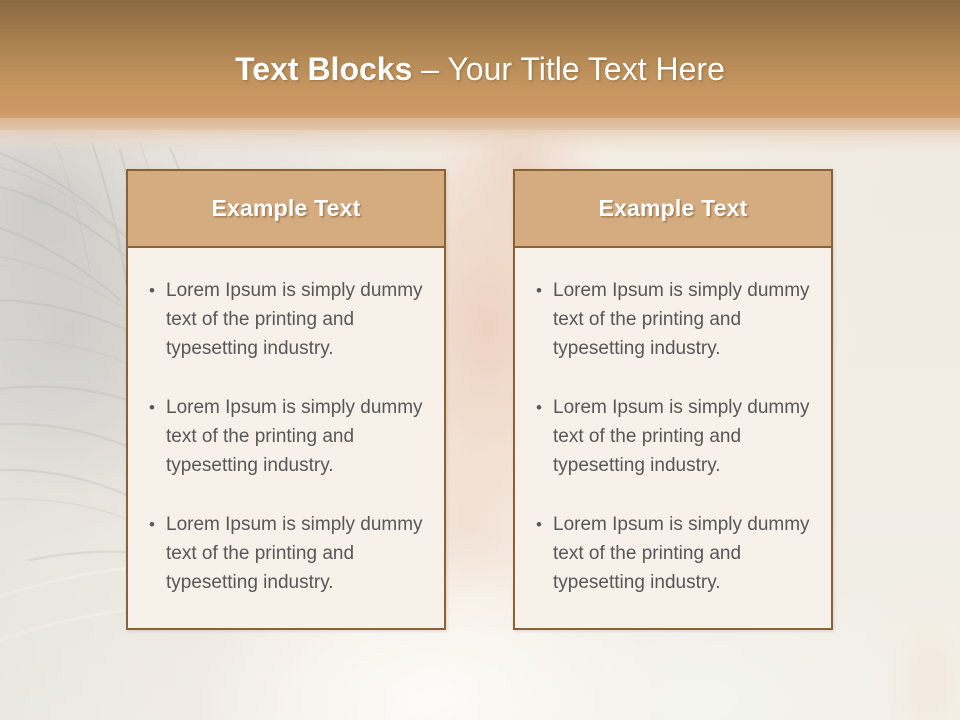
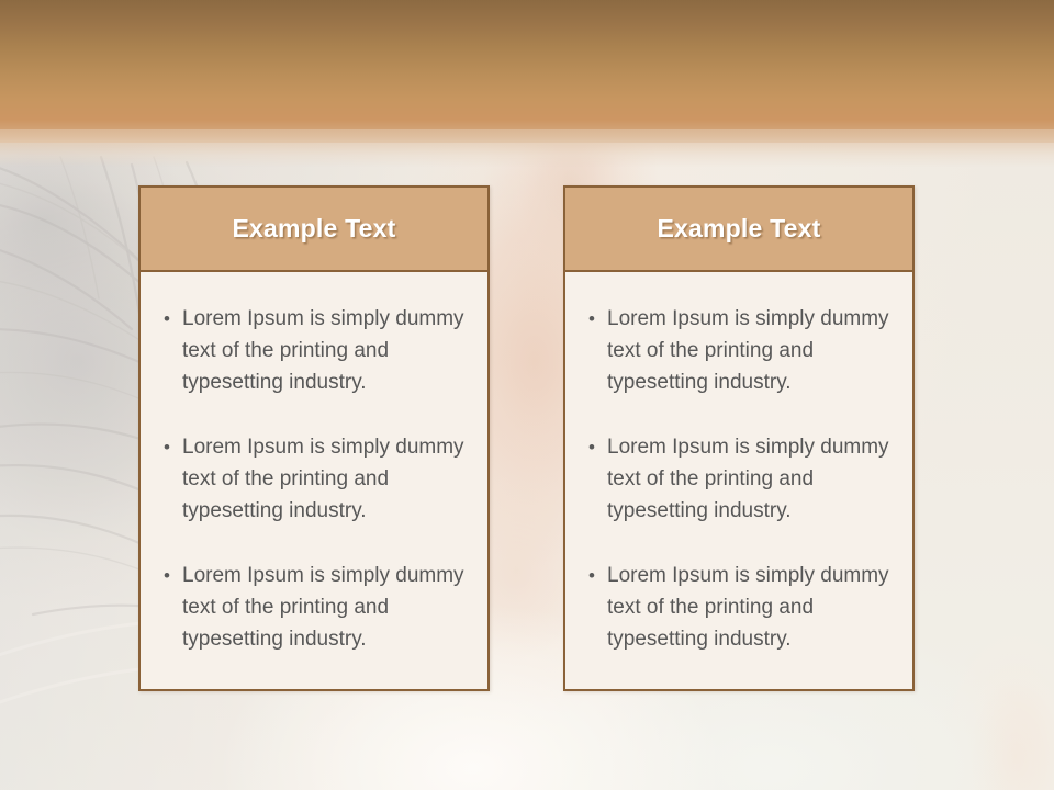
- Text Blocks – Your Title Text Here
  Example Text
  •
  Lorem Ipsum is simply dummy text of the printing and typesetting industry.
  •
  Lorem Ipsum is simply dummy text of the printing and typesetting industry.
  •
  Lorem Ipsum is simply dummy text of the printing and typesetting industry.
  Example Text
  •
  Lorem Ipsum is simply dummy text of the printing and typesetting industry.
  •
  Lorem Ipsum is simply dummy text of the printing and typesetting industry.
  •
  Lorem Ipsum is simply dummy text of the printing and typesetting industry.
